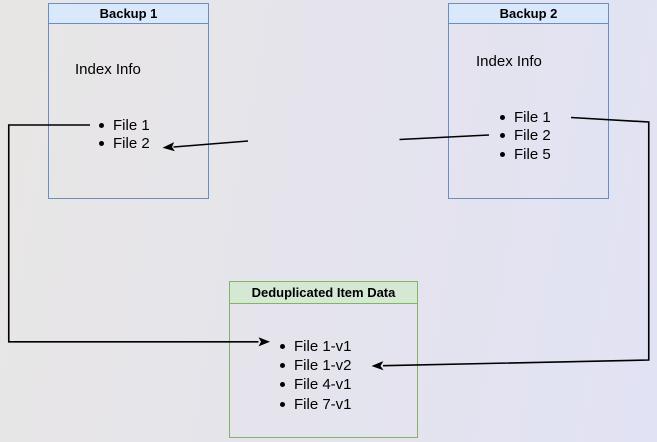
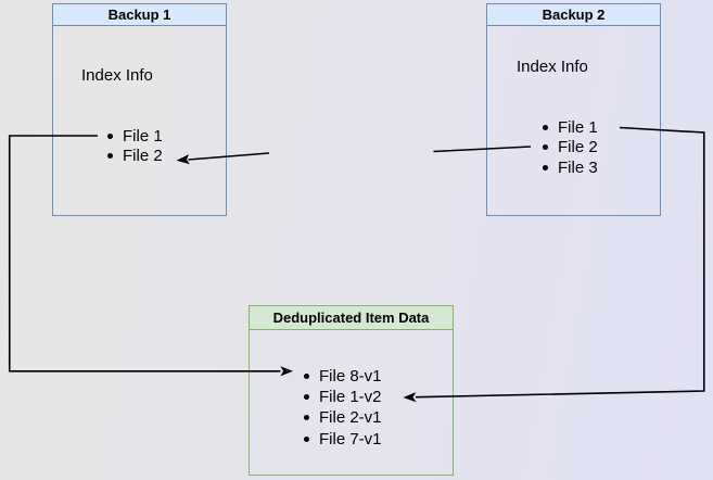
  Backup 1
  Index Info
  File 1
  File 2
  Backup 2
  Index Info
  File 1
  File 2
- File 5
+ File 3
  Deduplicated Item Data
- File 1-v1
+ File 8-v1
  File 1-v2
- File 4-v1
+ File 2-v1
  File 7-v1
